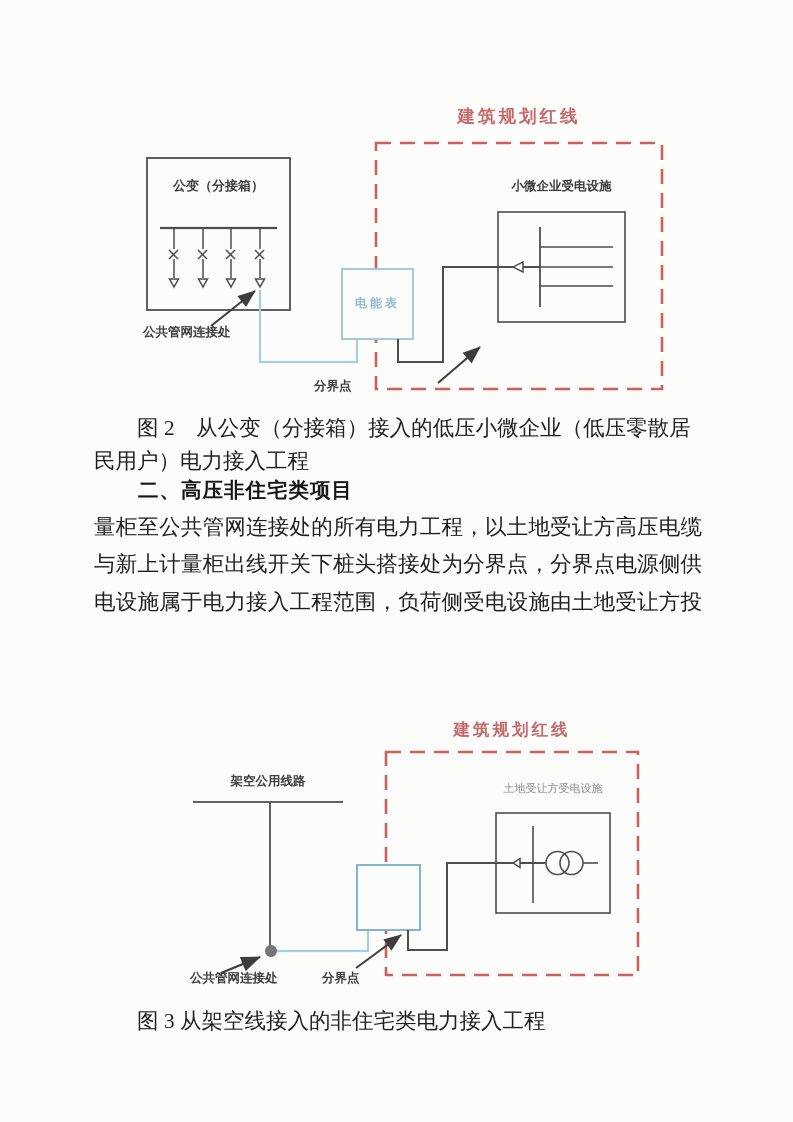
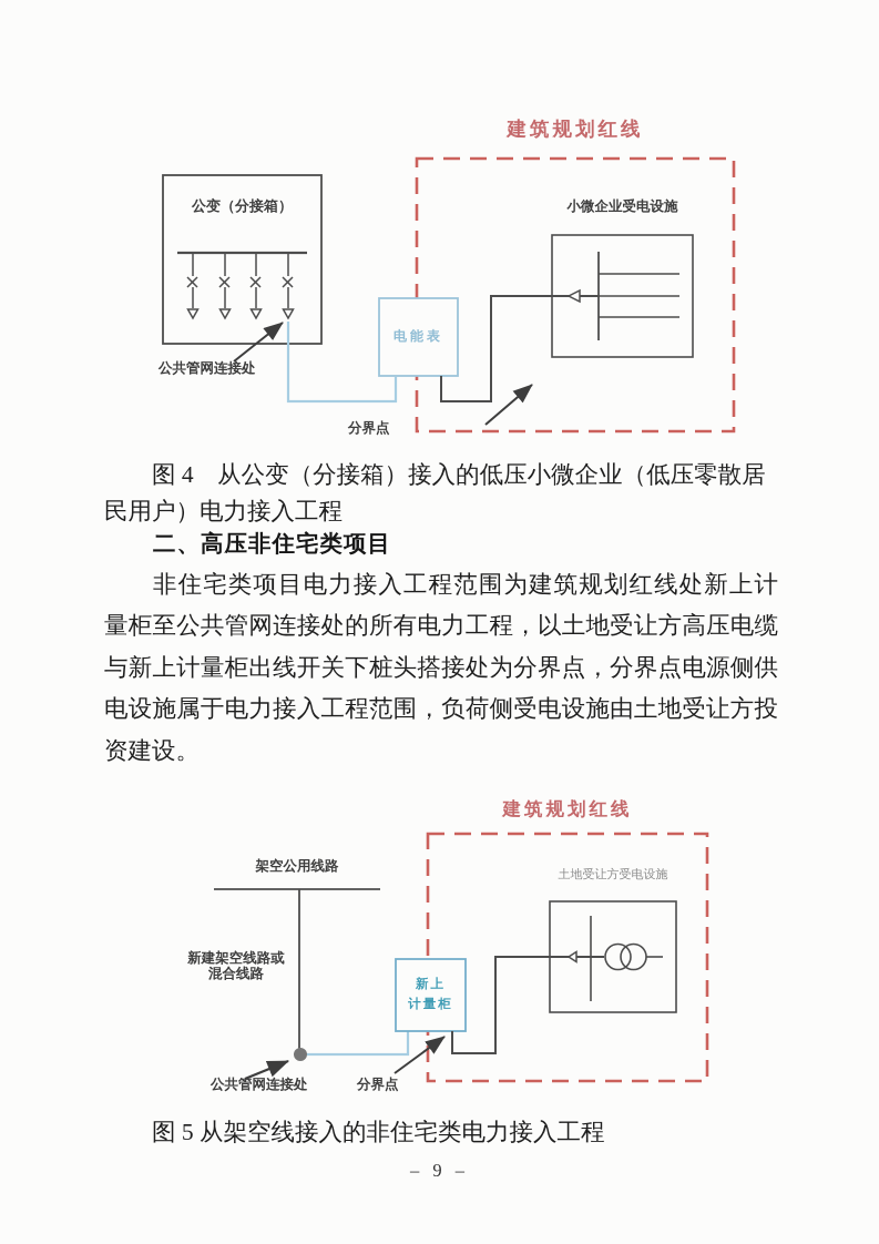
  建筑规划红线
  公变（分接箱）
  小微企业受电设施
  电能表
  公共管网连接处
  分界点
- 图 2 从公变（分接箱）接入的低压小微企业（低压零散居
+ 图 4 从公变（分接箱）接入的低压小微企业（低压零散居
  民用户）电力接入工程
  二、高压非住宅类项目
+ 非住宅类项目电力接入工程范围为建筑规划红线处新上计
  量柜至公共管网连接处的所有电力工程，以土地受让方高压电缆
  与新上计量柜出线开关下桩头搭接处为分界点，分界点电源侧供
  电设施属于电力接入工程范围，负荷侧受电设施由土地受让方投
+ 资建设。
  建筑规划红线
  架空公用线路
+ 新建架空线路或
+ 混合线路
+ 新上
+ 计量柜
  土地受让方受电设施
  公共管网连接处
  分界点
- 图 3 从架空线接入的非住宅类电力接入工程
+ 图 5 从架空线接入的非住宅类电力接入工程
+ – 9 –
